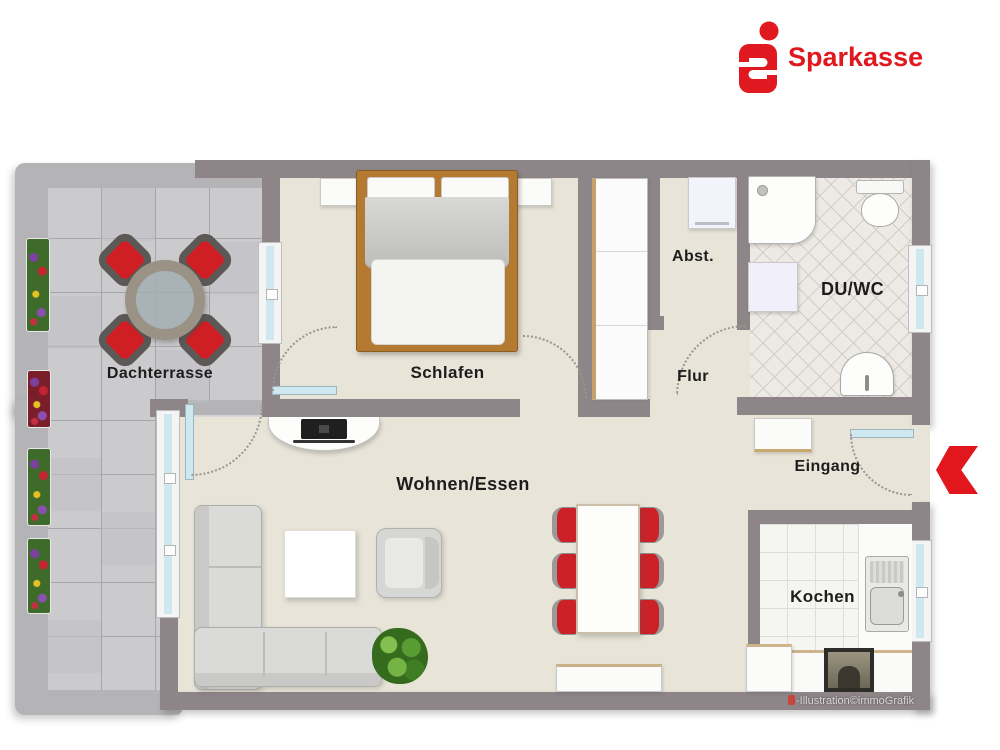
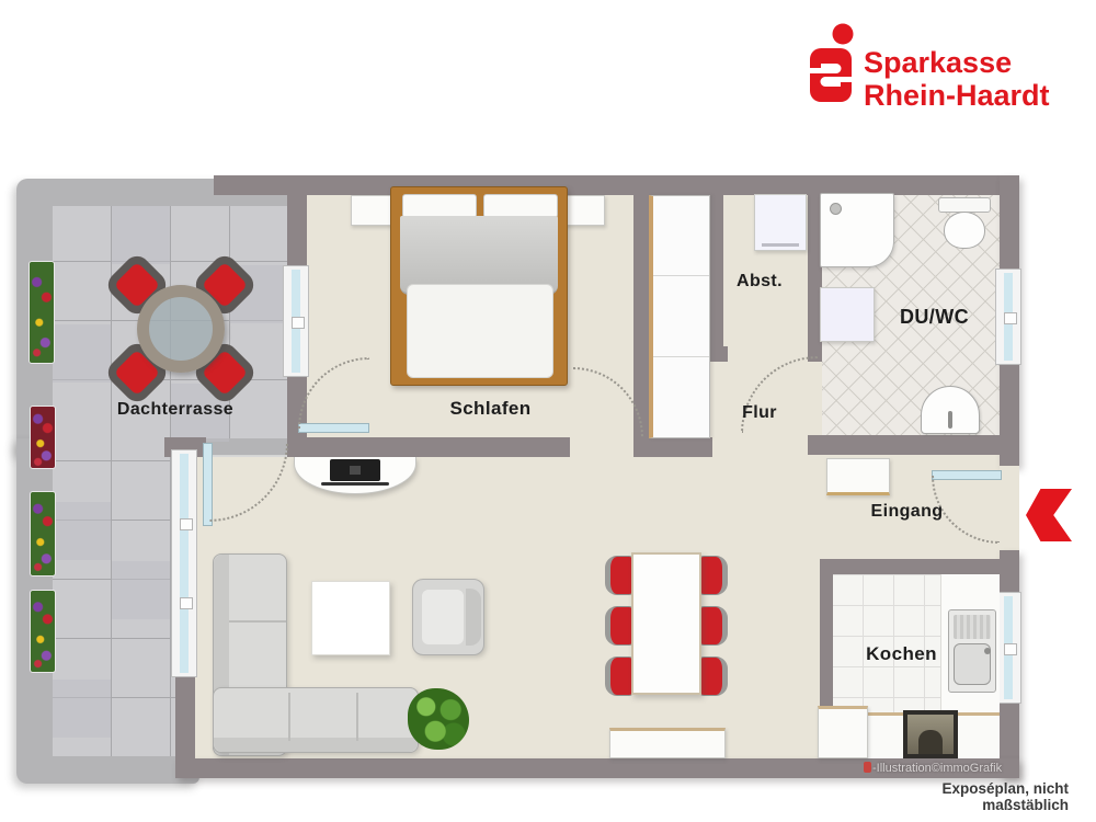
  Sparkasse
+ Rhein-Haardt
  Dachterrasse
  Schlafen
  Abst.
  Flur
  DU/WC
- Wohnen/Essen
  Eingang
  Kochen
  -Illustration©immoGrafik
+ Exposéplan, nicht maßstäblich
